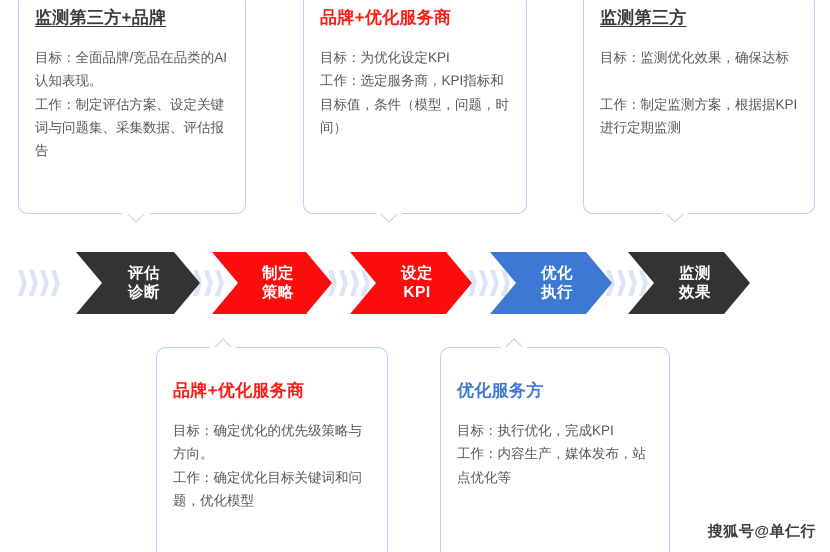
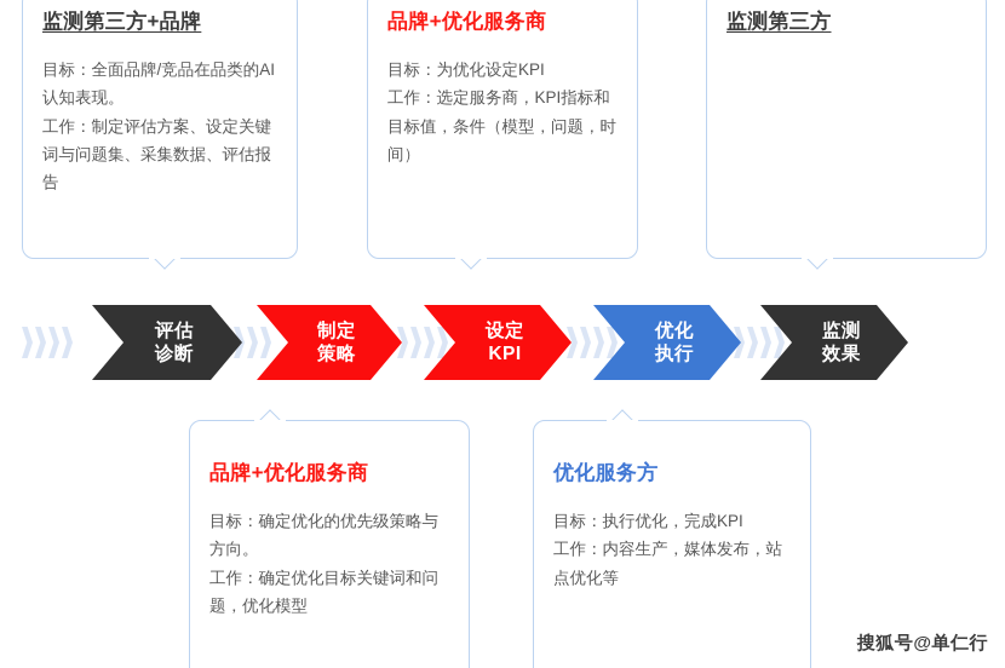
  监测第三方+品牌
  目标：全面品牌/竞品在品类的AI认知表现。
  工作：制定评估方案、设定关键词与问题集、采集数据、评估报告
  品牌+优化服务商
  目标：为优化设定KPI
  工作：选定服务商，KPI指标和目标值，条件（模型，问题，时间）
  监测第三方
- 目标：监测优化效果，确保达标
- 工作：制定监测方案，根据据KPI进行定期监测
  评估
  诊断
  制定
  策略
  设定
  KPI
  优化
  执行
  监测
  效果
  品牌+优化服务商
  目标：确定优化的优先级策略与方向。
  工作：确定优化目标关键词和问题，优化模型
  优化服务方
  目标：执行优化，完成KPI
  工作：内容生产，媒体发布，站点优化等
  搜狐号@单仁行
